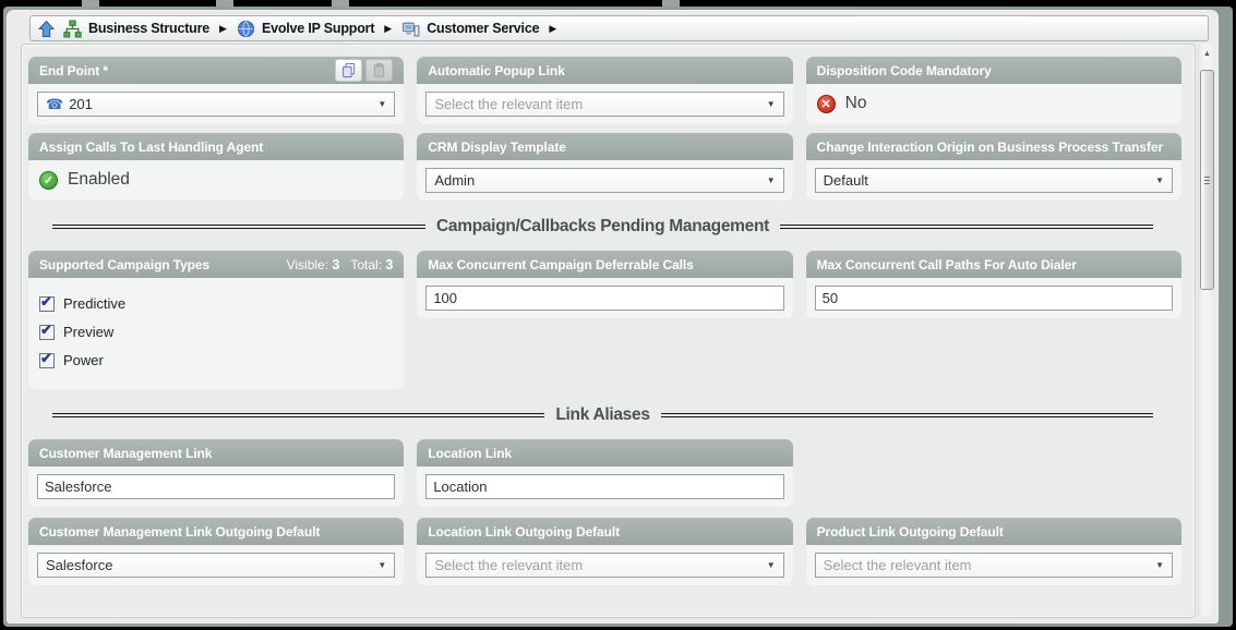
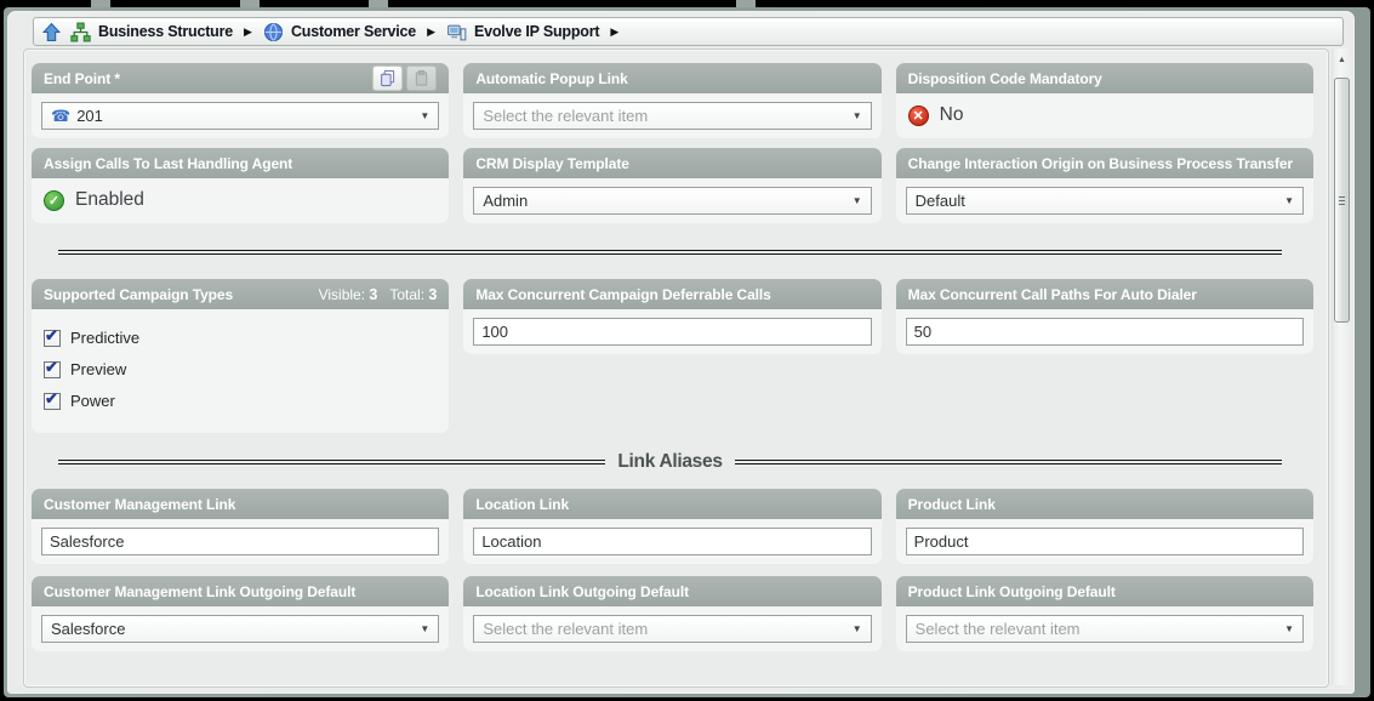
  Business Structure
  ▶
- Evolve IP Support
+ Customer Service
  ▶
- Customer Service
+ Evolve IP Support
  ▶
  End Point *
  ☎
  201
  ▼
  Automatic Popup Link
  Select the relevant item
  ▼
  Disposition Code Mandatory
  ✕
  No
  Assign Calls To Last Handling Agent
  ✓
  Enabled
  CRM Display Template
  Admin
  ▼
  Change Interaction Origin on Business Process Transfer
  Default
  ▼
- Campaign/Callbacks Pending Management
  Supported Campaign Types
  Visible: 3
  Total: 3
  ✔
  Predictive
  ✔
  Preview
  ✔
  Power
  Max Concurrent Campaign Deferrable Calls
  100
  Max Concurrent Call Paths For Auto Dialer
  50
  Link Aliases
  Customer Management Link
  Salesforce
  Location Link
  Location
+ Product Link
+ Product
  Customer Management Link Outgoing Default
  Salesforce
  ▼
  Location Link Outgoing Default
  Select the relevant item
  ▼
  Product Link Outgoing Default
  Select the relevant item
  ▼
